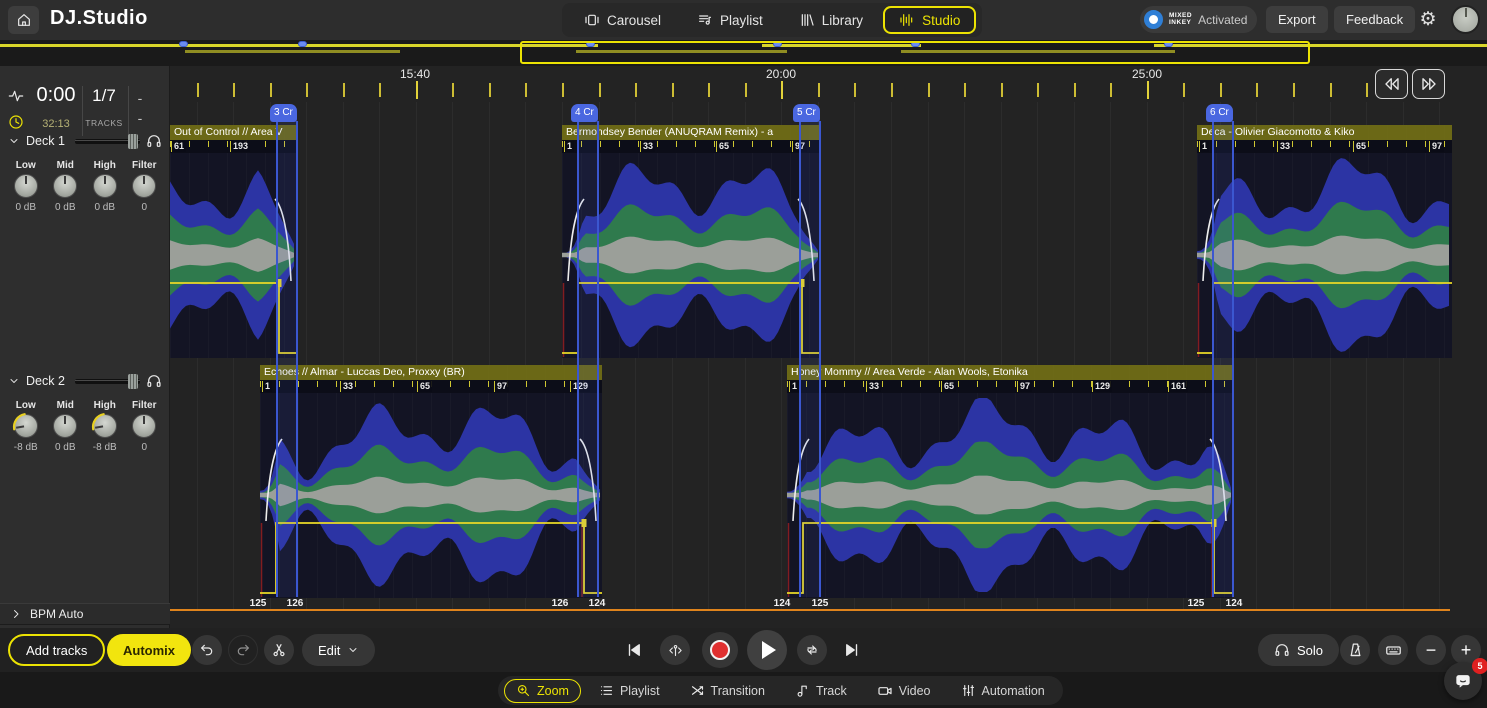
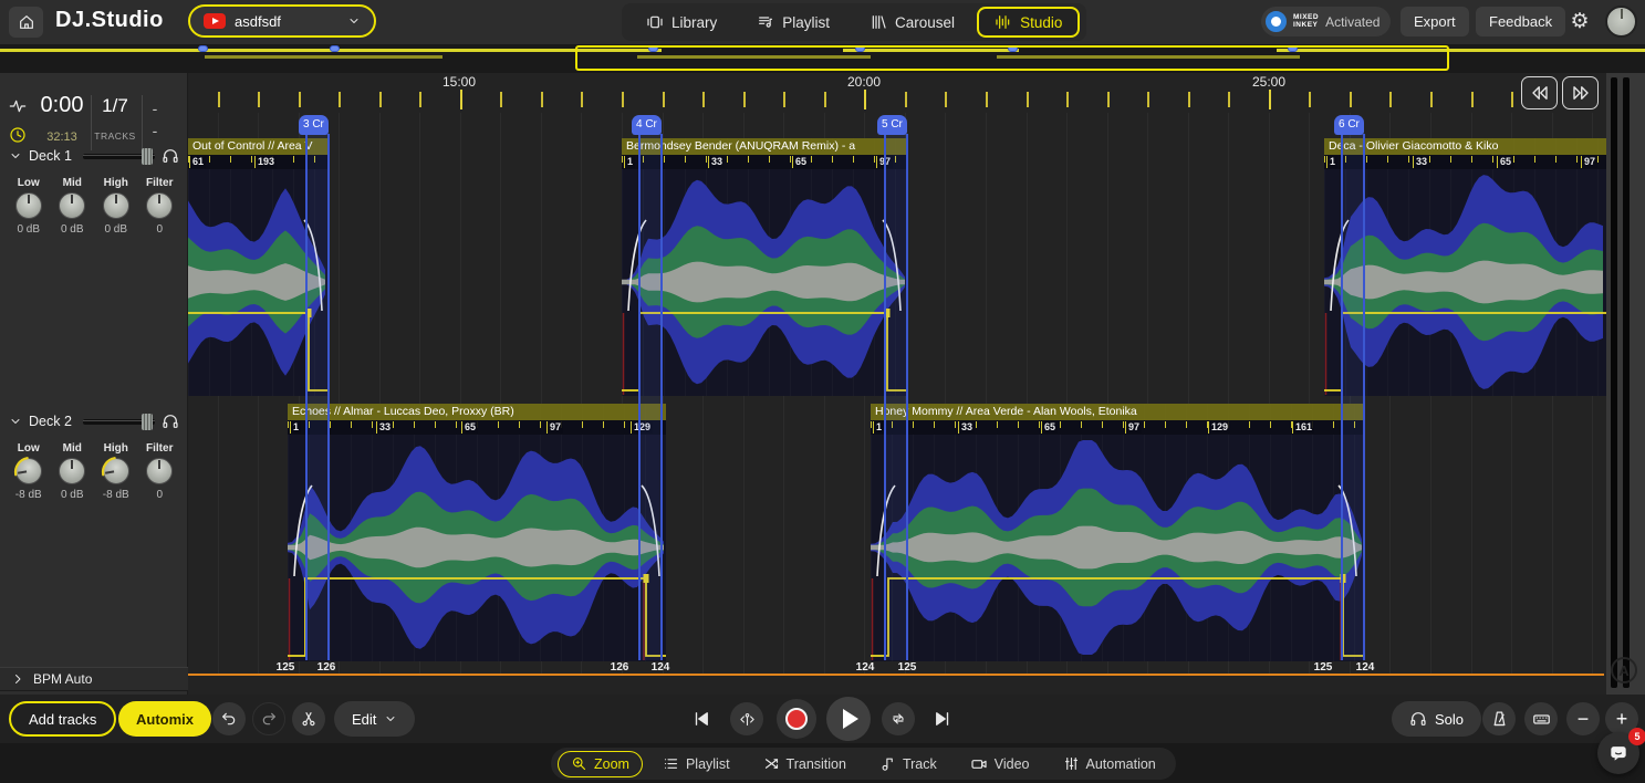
  DJ.Studio
+ asdfsdf
- Carousel
+ Library
  Playlist
- Library
+ Carousel
  Studio
  Activated
  Export
  Feedback
  ⚙
- 15:40
+ 15:00
  20:00
  25:00
  Out of Control // Area V
  61
  193
  Bermondsey Bender (ANUQRAM Remix) - a
  1
  33
  65
  97
  Dca - Olivier Giacomotto & Kiko
  1
  33
  65
  97
  Echoe // Almar - Luccas Deo, Proxxy (BR)
  1
  33
  65
  97
  129
  Hone Mommy // Area Verde - Alan Wools, Etonika
  1
  33
  65
  97
  129
  161
  3 Cr
  4 Cr
  5 Cr
  6 Cr
  125
  126
  126
  124
  124
  125
  125
  124
  0:00
  32:13
  1/7
  TRACKS
  -
  -
  Deck 1
  Low
  0 dB
  Mid
  0 dB
  High
  0 dB
  Filter
  0
  Deck 2
  Low
  -8 dB
  Mid
  0 dB
  High
  -8 dB
  Filter
  0
  BPM Auto
+ A
  Add tracks
  Automix
  Edit
  Solo
  −
  +
  Zoom
  Playlist
  Transition
  Track
  Video
  Automation
  5
